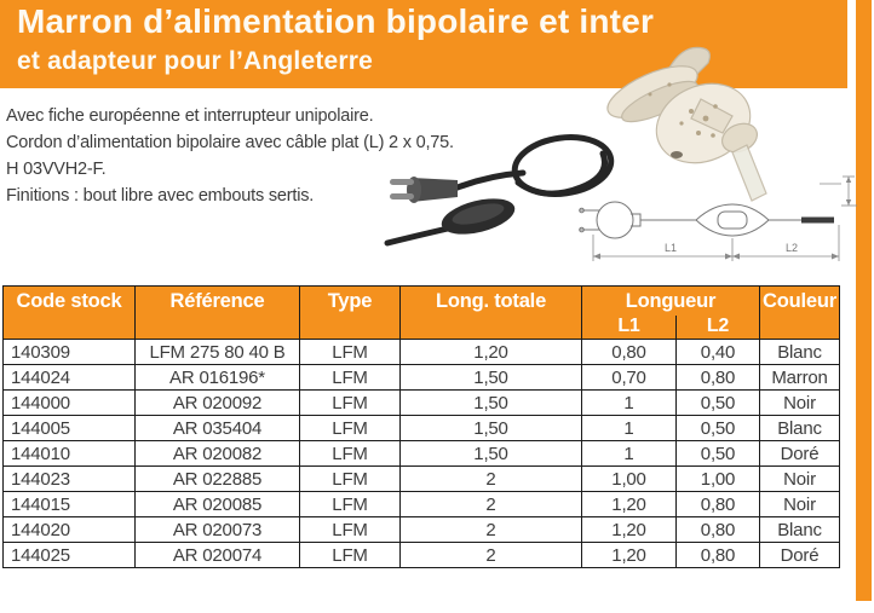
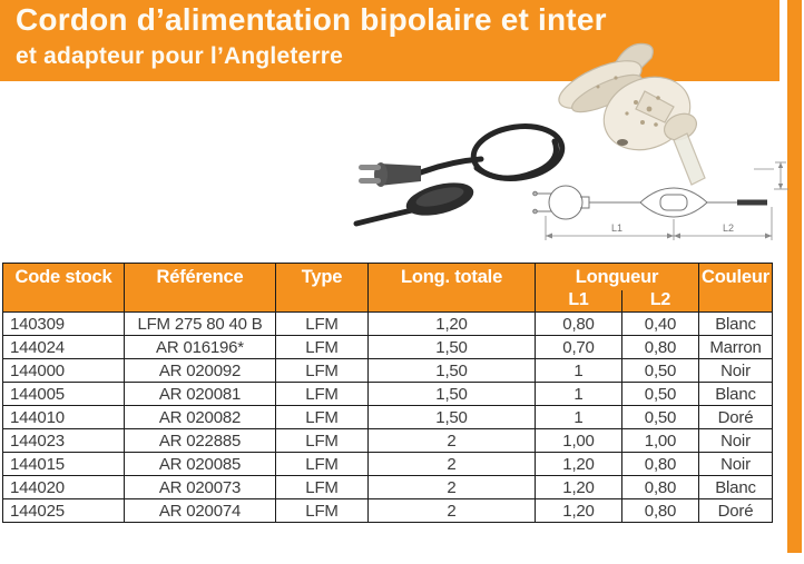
- Marron d’alimentation bipolaire et inter
+ Cordon d’alimentation bipolaire et inter
  et adapteur pour l’Angleterre
- Avec fiche européenne et interrupteur unipolaire.
- Cordon d’alimentation bipolaire avec câble plat (L) 2 x 0,75.
- H 03VVH2-F.
- Finitions : bout libre avec embouts sertis.
  L1
  L2
  Code stock	Référence	Type	Long. totale	Longueur	Couleur
  L1	L2
  140309	LFM 275 80 40 B	LFM	1,20	0,80	0,40	Blanc
  144024	AR 016196*	LFM	1,50	0,70	0,80	Marron
  144000	AR 020092	LFM	1,50	1	0,50	Noir
- 144005	AR 035404	LFM	1,50	1	0,50	Blanc
+ 144005	AR 020081	LFM	1,50	1	0,50	Blanc
  144010	AR 020082	LFM	1,50	1	0,50	Doré
  144023	AR 022885	LFM	2	1,00	1,00	Noir
  144015	AR 020085	LFM	2	1,20	0,80	Noir
  144020	AR 020073	LFM	2	1,20	0,80	Blanc
  144025	AR 020074	LFM	2	1,20	0,80	Doré
